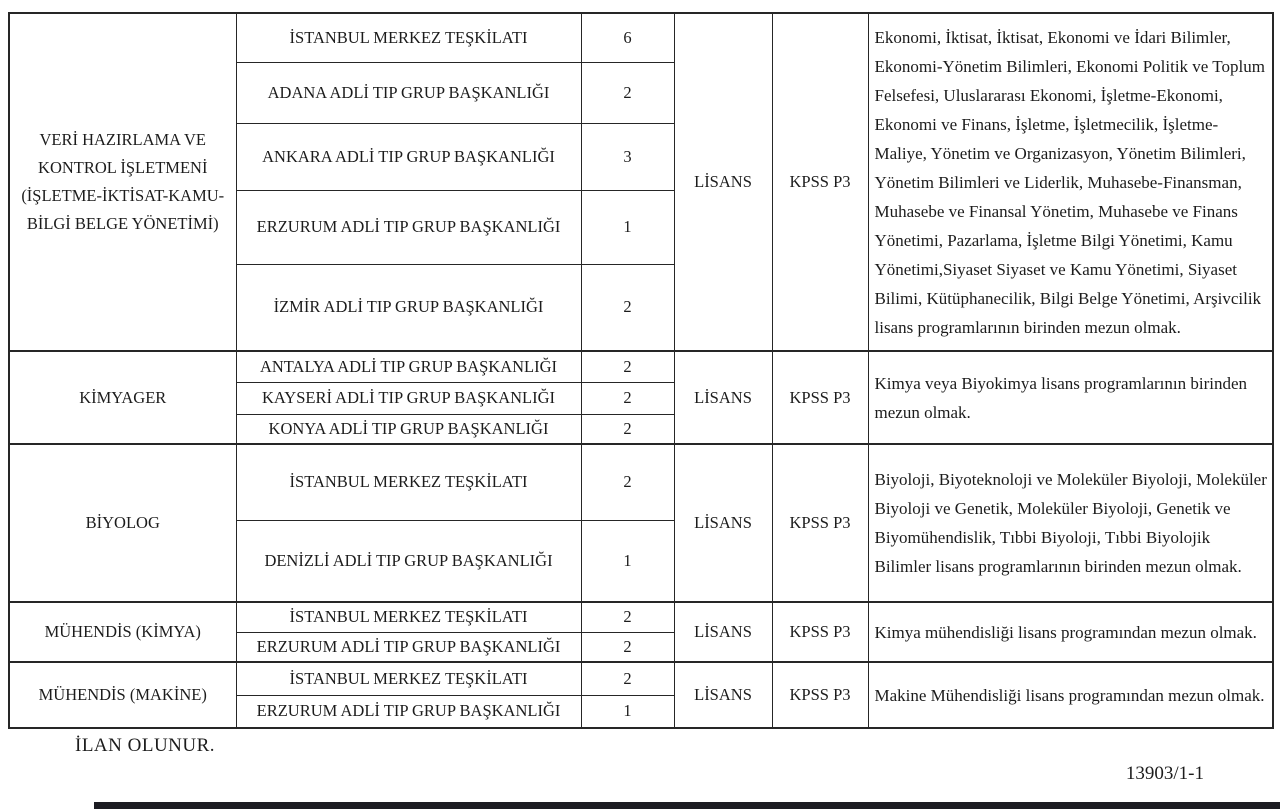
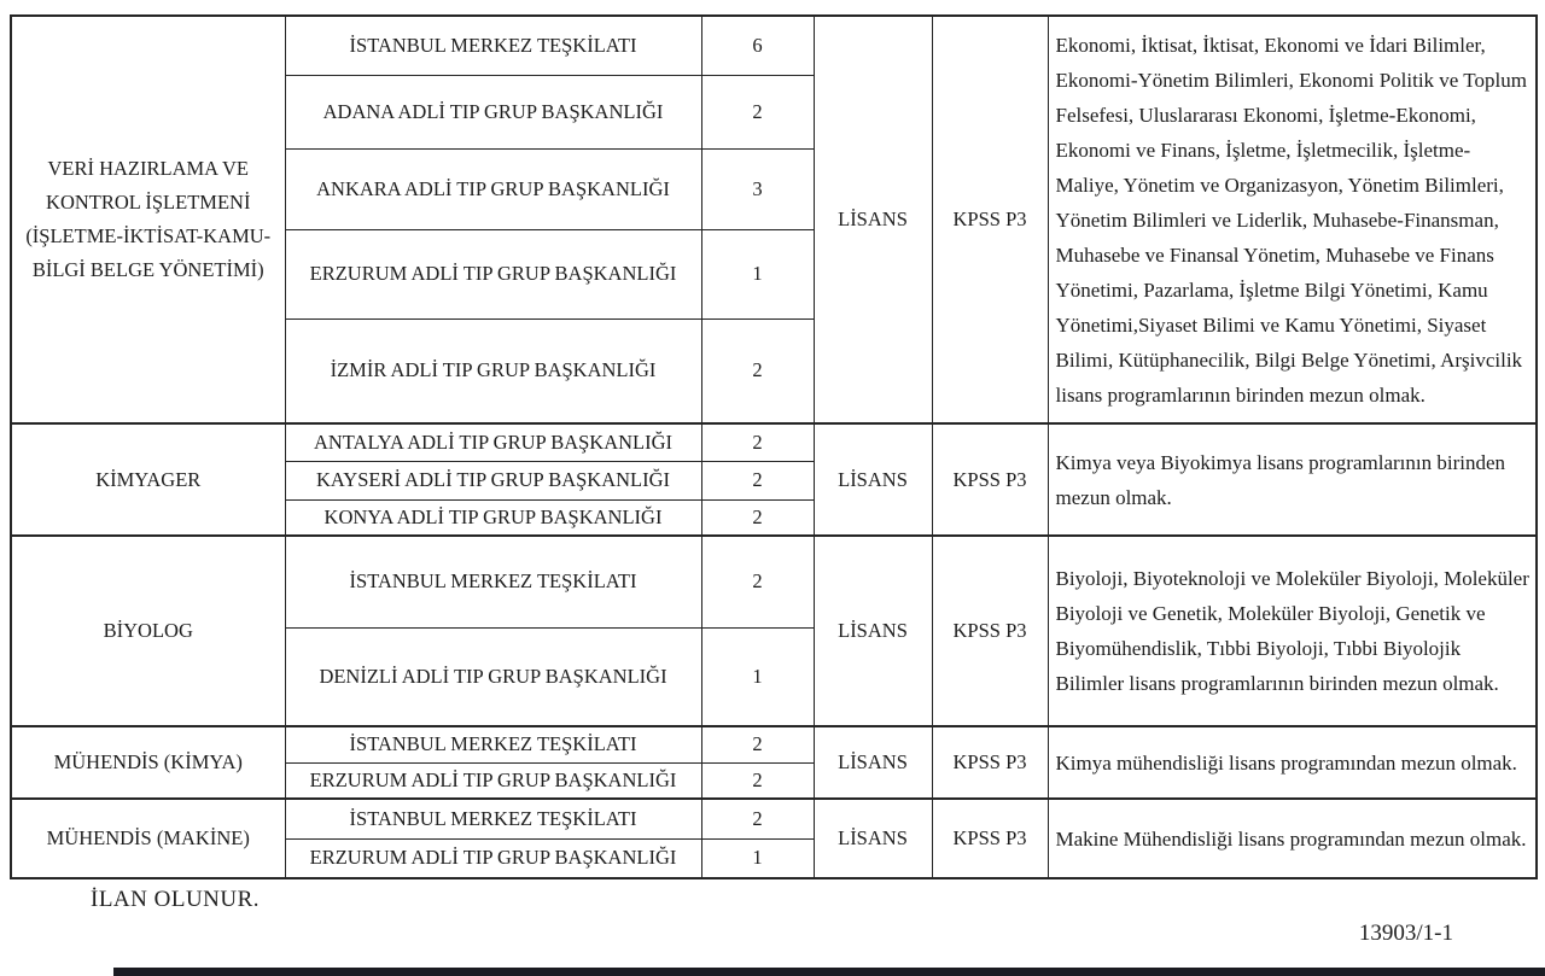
- VERİ HAZIRLAMA VE KONTROL İŞLETMENİ (İŞLETME-İKTİSAT-KAMU-BİLGİ BELGE YÖNETİMİ)	İSTANBUL MERKEZ TEŞKİLATI	6	LİSANS	KPSS P3	Ekonomi, İktisat, İktisat, Ekonomi ve İdari Bilimler, Ekonomi-Yönetim Bilimleri, Ekonomi Politik ve Toplum Felsefesi, Uluslararası Ekonomi, İşletme-Ekonomi, Ekonomi ve Finans, İşletme, İşletmecilik, İşletme-Maliye, Yönetim ve Organizasyon, Yönetim Bilimleri, Yönetim Bilimleri ve Liderlik, Muhasebe-Finansman, Muhasebe ve Finansal Yönetim, Muhasebe ve Finans Yönetimi, Pazarlama, İşletme Bilgi Yönetimi, Kamu Yönetimi,Siyaset Siyaset ve Kamu Yönetimi, Siyaset Bilimi, Kütüphanecilik, Bilgi Belge Yönetimi, Arşivcilik lisans programlarının birinden mezun olmak.
+ VERİ HAZIRLAMA VE KONTROL İŞLETMENİ (İŞLETME-İKTİSAT-KAMU-BİLGİ BELGE YÖNETİMİ)	İSTANBUL MERKEZ TEŞKİLATI	6	LİSANS	KPSS P3	Ekonomi, İktisat, İktisat, Ekonomi ve İdari Bilimler, Ekonomi-Yönetim Bilimleri, Ekonomi Politik ve Toplum Felsefesi, Uluslararası Ekonomi, İşletme-Ekonomi, Ekonomi ve Finans, İşletme, İşletmecilik, İşletme-Maliye, Yönetim ve Organizasyon, Yönetim Bilimleri, Yönetim Bilimleri ve Liderlik, Muhasebe-Finansman, Muhasebe ve Finansal Yönetim, Muhasebe ve Finans Yönetimi, Pazarlama, İşletme Bilgi Yönetimi, Kamu Yönetimi,Siyaset Bilimi ve Kamu Yönetimi, Siyaset Bilimi, Kütüphanecilik, Bilgi Belge Yönetimi, Arşivcilik lisans programlarının birinden mezun olmak.
  ADANA ADLİ TIP GRUP BAŞKANLIĞI	2
  ANKARA ADLİ TIP GRUP BAŞKANLIĞI	3
  ERZURUM ADLİ TIP GRUP BAŞKANLIĞI	1
  İZMİR ADLİ TIP GRUP BAŞKANLIĞI	2
  KİMYAGER	ANTALYA ADLİ TIP GRUP BAŞKANLIĞI	2	LİSANS	KPSS P3	Kimya veya Biyokimya lisans programlarının birinden mezun olmak.
  KAYSERİ ADLİ TIP GRUP BAŞKANLIĞI	2
  KONYA ADLİ TIP GRUP BAŞKANLIĞI	2
  BİYOLOG	İSTANBUL MERKEZ TEŞKİLATI	2	LİSANS	KPSS P3	Biyoloji, Biyoteknoloji ve Moleküler Biyoloji, Moleküler Biyoloji ve Genetik, Moleküler Biyoloji, Genetik ve Biyomühendislik, Tıbbi Biyoloji, Tıbbi Biyolojik Bilimler lisans programlarının birinden mezun olmak.
  DENİZLİ ADLİ TIP GRUP BAŞKANLIĞI	1
  MÜHENDİS (KİMYA)	İSTANBUL MERKEZ TEŞKİLATI	2	LİSANS	KPSS P3	Kimya mühendisliği lisans programından mezun olmak.
  ERZURUM ADLİ TIP GRUP BAŞKANLIĞI	2
  MÜHENDİS (MAKİNE)	İSTANBUL MERKEZ TEŞKİLATI	2	LİSANS	KPSS P3	Makine Mühendisliği lisans programından mezun olmak.
  ERZURUM ADLİ TIP GRUP BAŞKANLIĞI	1
  İLAN OLUNUR.
  13903/1-1
